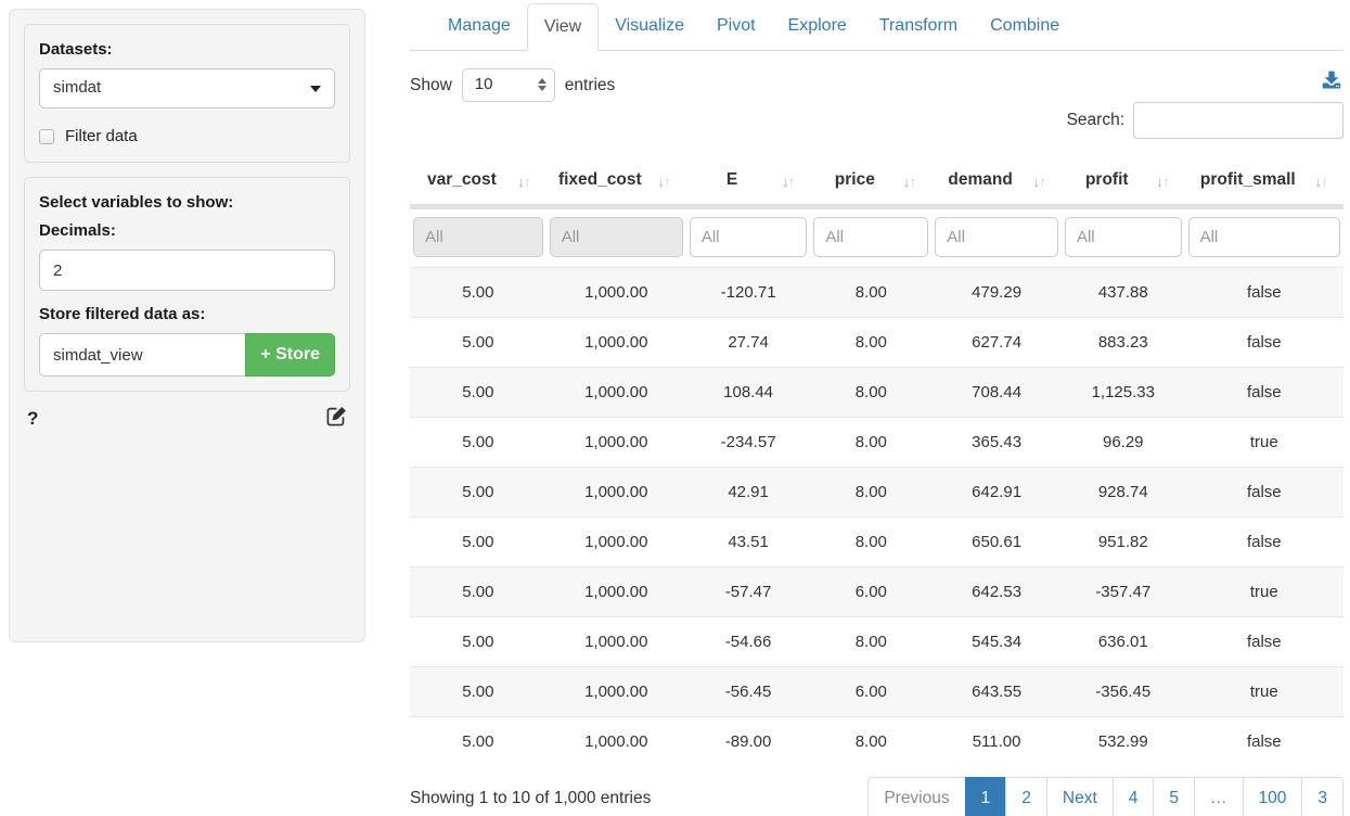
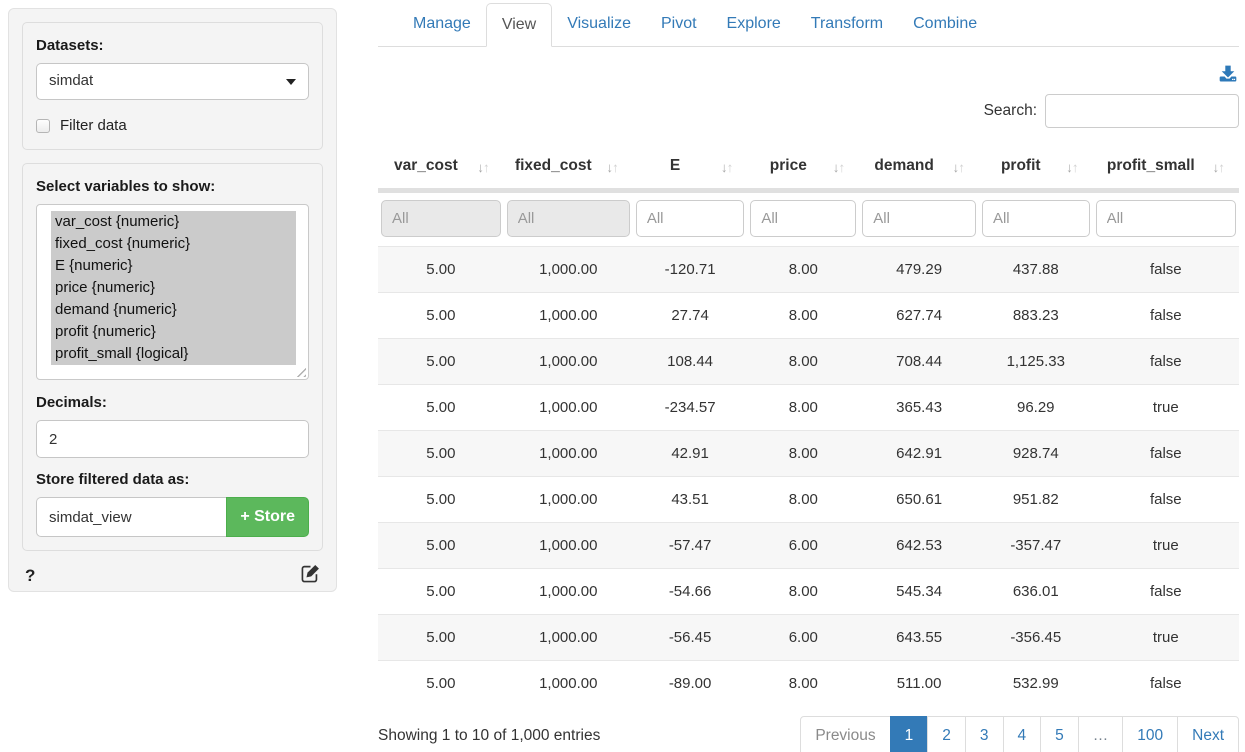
  Datasets:
  simdat
  Filter data
  Select variables to show:
+ var_cost {numeric}
+ fixed_cost {numeric}
+ E {numeric}
+ price {numeric}
+ demand {numeric}
+ profit {numeric}
+ profit_small {logical}
  Decimals:
  2
  Store filtered data as:
  simdat_view
  + Store
  ?
  Manage
  View
  Visualize
  Pivot
  Explore
  Transform
  Combine
- Show
- 10
- entries
  Search:
  var_cost ↓↑	fixed_cost ↓↑	E ↓↑	price ↓↑	demand ↓↑	profit ↓↑	profit_small ↓↑
  All	All	All	All	All	All	All
  5.00	1,000.00	-120.71	8.00	479.29	437.88	false
  5.00	1,000.00	27.74	8.00	627.74	883.23	false
  5.00	1,000.00	108.44	8.00	708.44	1,125.33	false
  5.00	1,000.00	-234.57	8.00	365.43	96.29	true
  5.00	1,000.00	42.91	8.00	642.91	928.74	false
  5.00	1,000.00	43.51	8.00	650.61	951.82	false
  5.00	1,000.00	-57.47	6.00	642.53	-357.47	true
  5.00	1,000.00	-54.66	8.00	545.34	636.01	false
  5.00	1,000.00	-56.45	6.00	643.55	-356.45	true
  5.00	1,000.00	-89.00	8.00	511.00	532.99	false
  Showing 1 to 10 of 1,000 entries
  Previous
  1
  2
- Next
+ 3
  4
  5
  …
  100
- 3
+ Next
